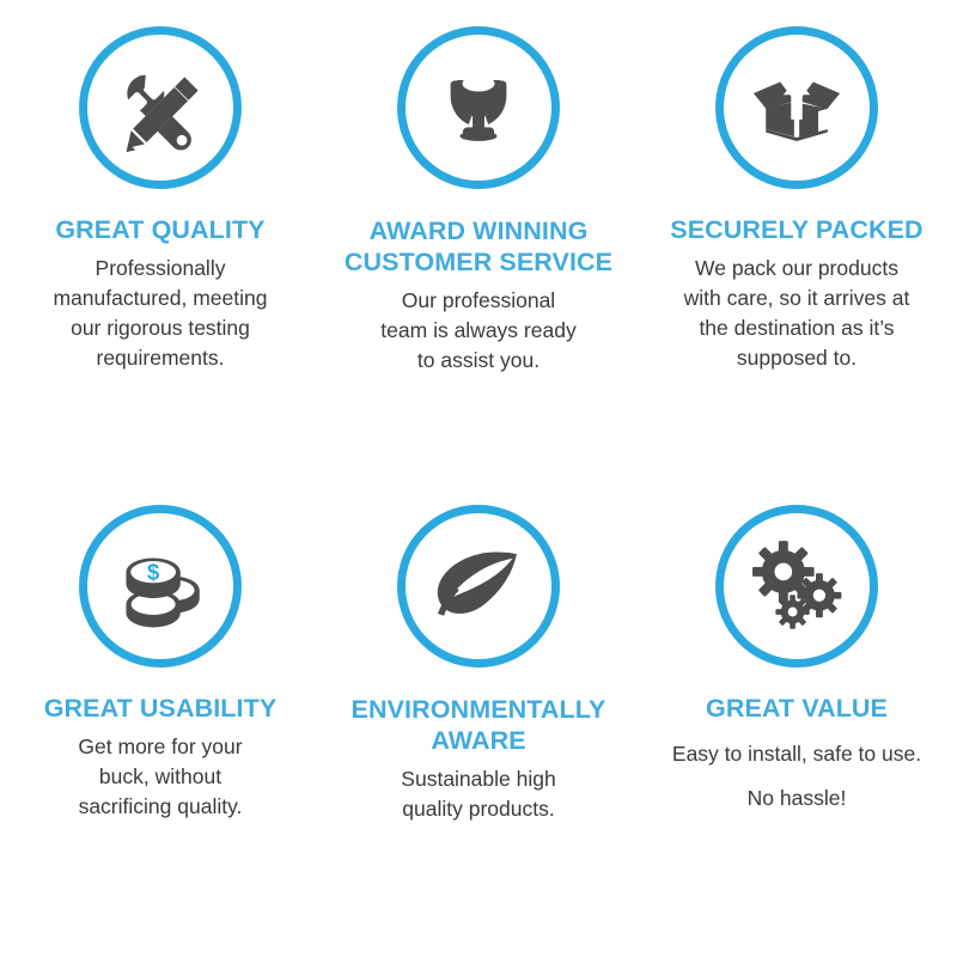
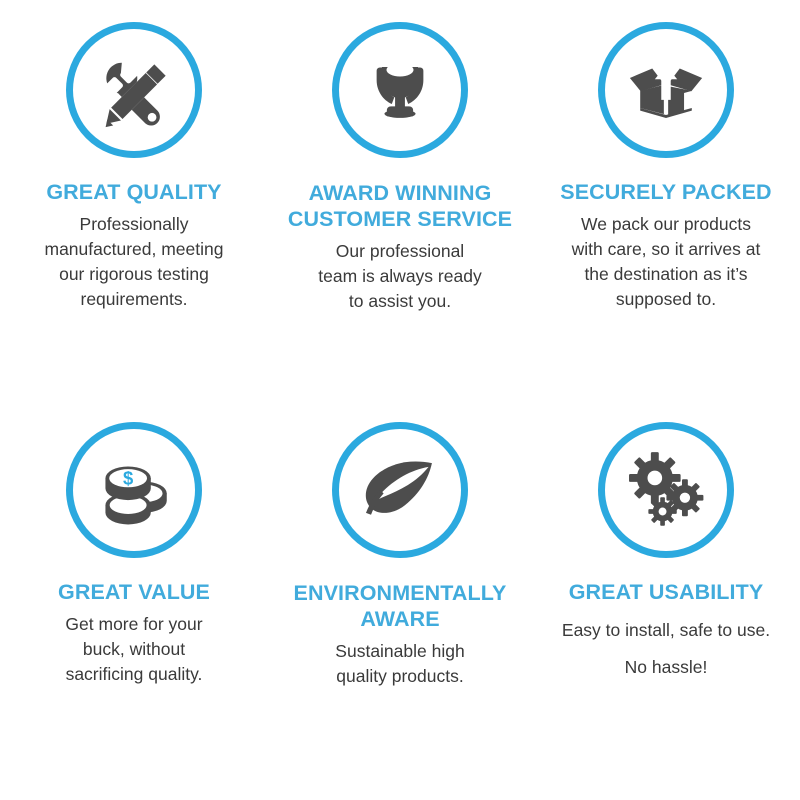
  GREAT QUALITY
  Professionally
  manufactured, meeting
  our rigorous testing
  requirements.
  AWARD WINNING
  CUSTOMER SERVICE
  Our professional
  team is always ready
  to assist you.
  SECURELY PACKED
  We pack our products
  with care, so it arrives at
  the destination as it’s
  supposed to.
  $
- GREAT USABILITY
+ GREAT VALUE
  Get more for your
  buck, without
  sacrificing quality.
  ENVIRONMENTALLY
  AWARE
  Sustainable high
  quality products.
- GREAT VALUE
+ GREAT USABILITY
  Easy to install, safe to use.
  No hassle!
